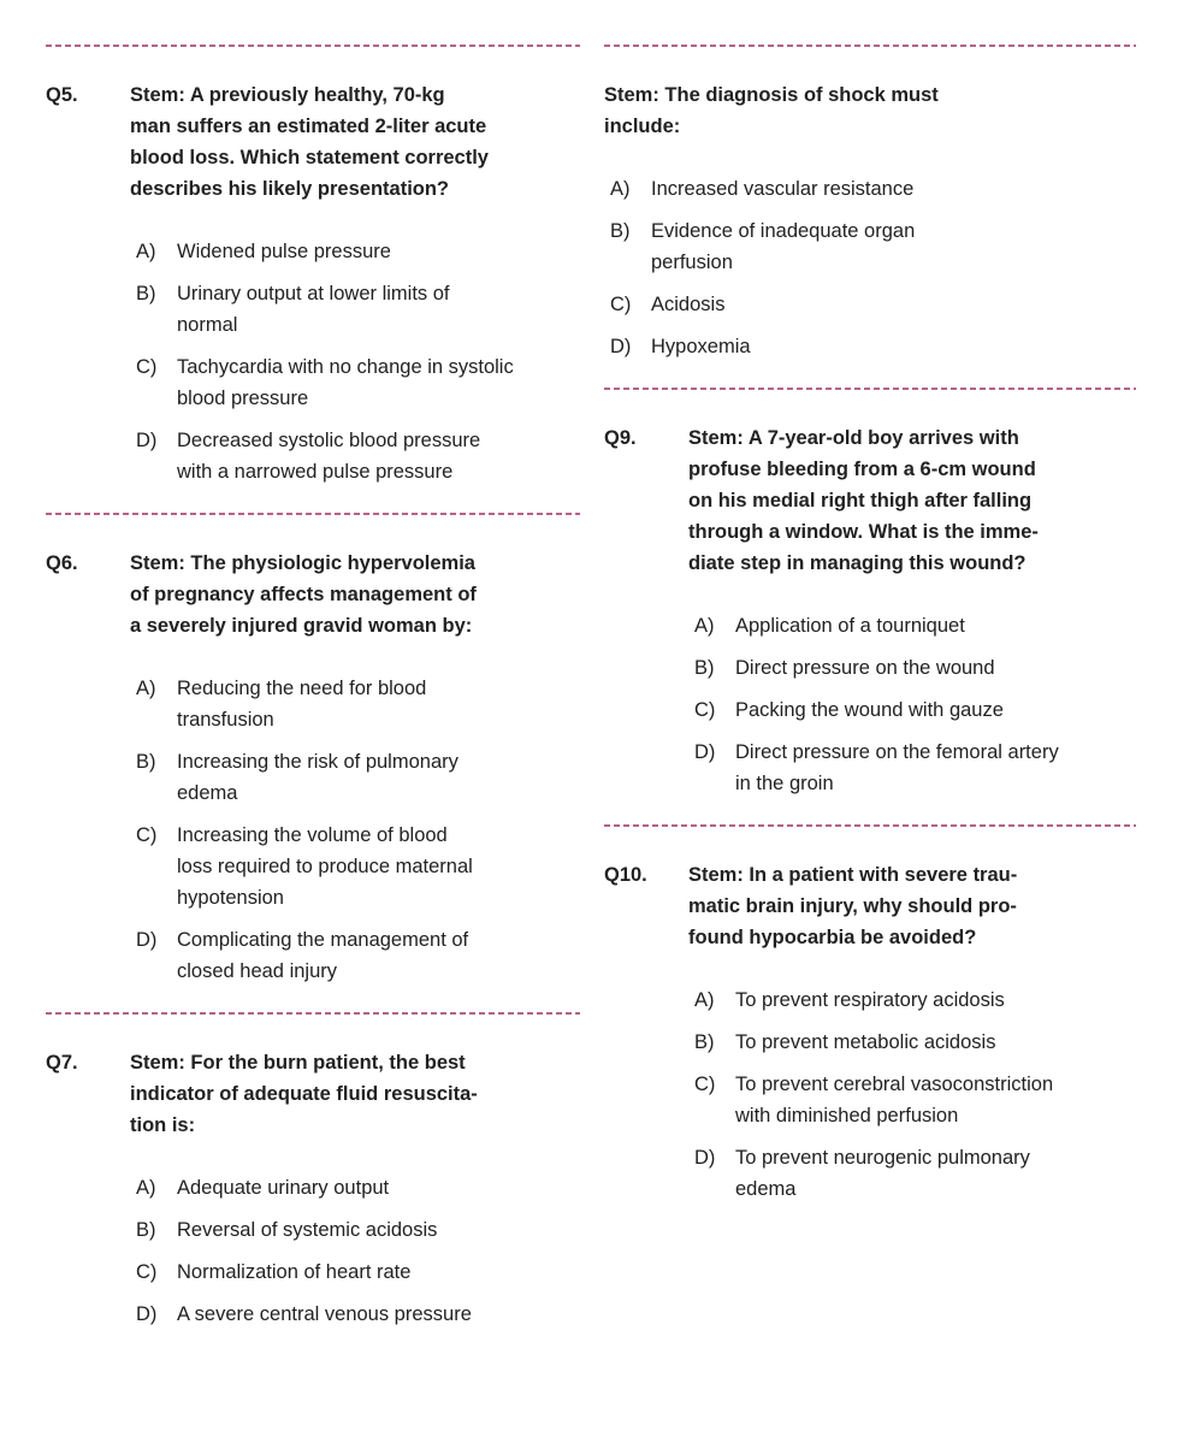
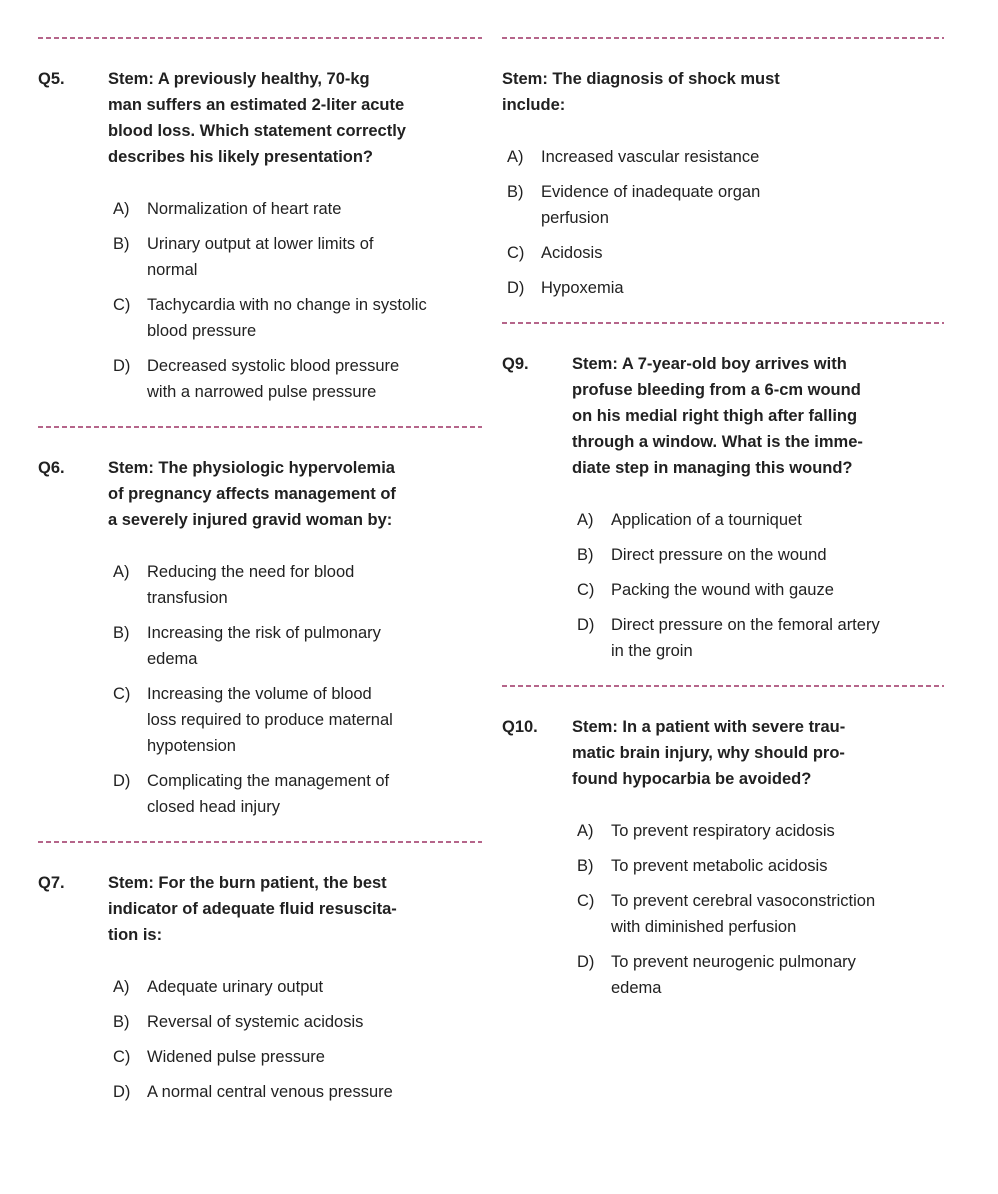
  Q5.
  Stem: A previously healthy, 70-kg
  man suffers an estimated 2-liter acute
  blood loss. Which statement correctly
  describes his likely presentation?
  A)
- Widened pulse pressure
+ Normalization of heart rate
  B)
  Urinary output at lower limits of
  normal
  C)
  Tachycardia with no change in systolic
  blood pressure
  D)
  Decreased systolic blood pressure
  with a narrowed pulse pressure
  Q6.
  Stem: The physiologic hypervolemia
  of pregnancy affects management of
  a severely injured gravid woman by:
  A)
  Reducing the need for blood
  transfusion
  B)
  Increasing the risk of pulmonary
  edema
  C)
  Increasing the volume of blood
  loss required to produce maternal
  hypotension
  D)
  Complicating the management of
  closed head injury
  Q7.
  Stem: For the burn patient, the best
  indicator of adequate fluid resuscita-
  tion is:
  A)
  Adequate urinary output
  B)
  Reversal of systemic acidosis
  C)
- Normalization of heart rate
+ Widened pulse pressure
  D)
- A severe central venous pressure
+ A normal central venous pressure
  Stem: The diagnosis of shock must
  include:
  A)
  Increased vascular resistance
  B)
  Evidence of inadequate organ
  perfusion
  C)
  Acidosis
  D)
  Hypoxemia
  Q9.
  Stem: A 7-year-old boy arrives with
  profuse bleeding from a 6-cm wound
  on his medial right thigh after falling
  through a window. What is the imme-
  diate step in managing this wound?
  A)
  Application of a tourniquet
  B)
  Direct pressure on the wound
  C)
  Packing the wound with gauze
  D)
  Direct pressure on the femoral artery
  in the groin
  Q10.
  Stem: In a patient with severe trau-
  matic brain injury, why should pro-
  found hypocarbia be avoided?
  A)
  To prevent respiratory acidosis
  B)
  To prevent metabolic acidosis
  C)
  To prevent cerebral vasoconstriction
  with diminished perfusion
  D)
  To prevent neurogenic pulmonary
  edema
